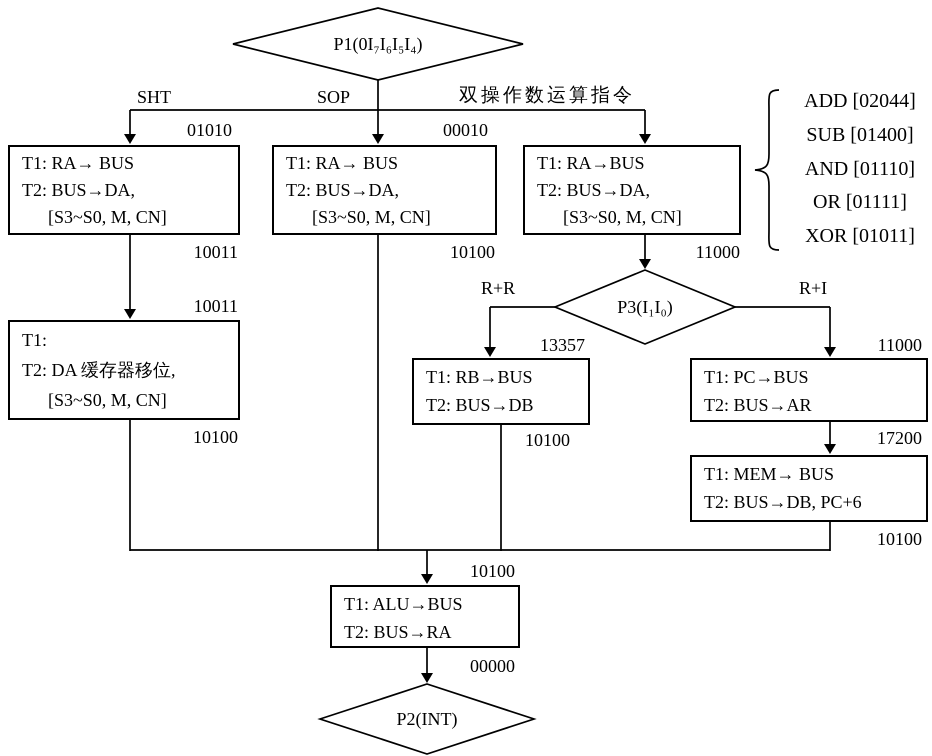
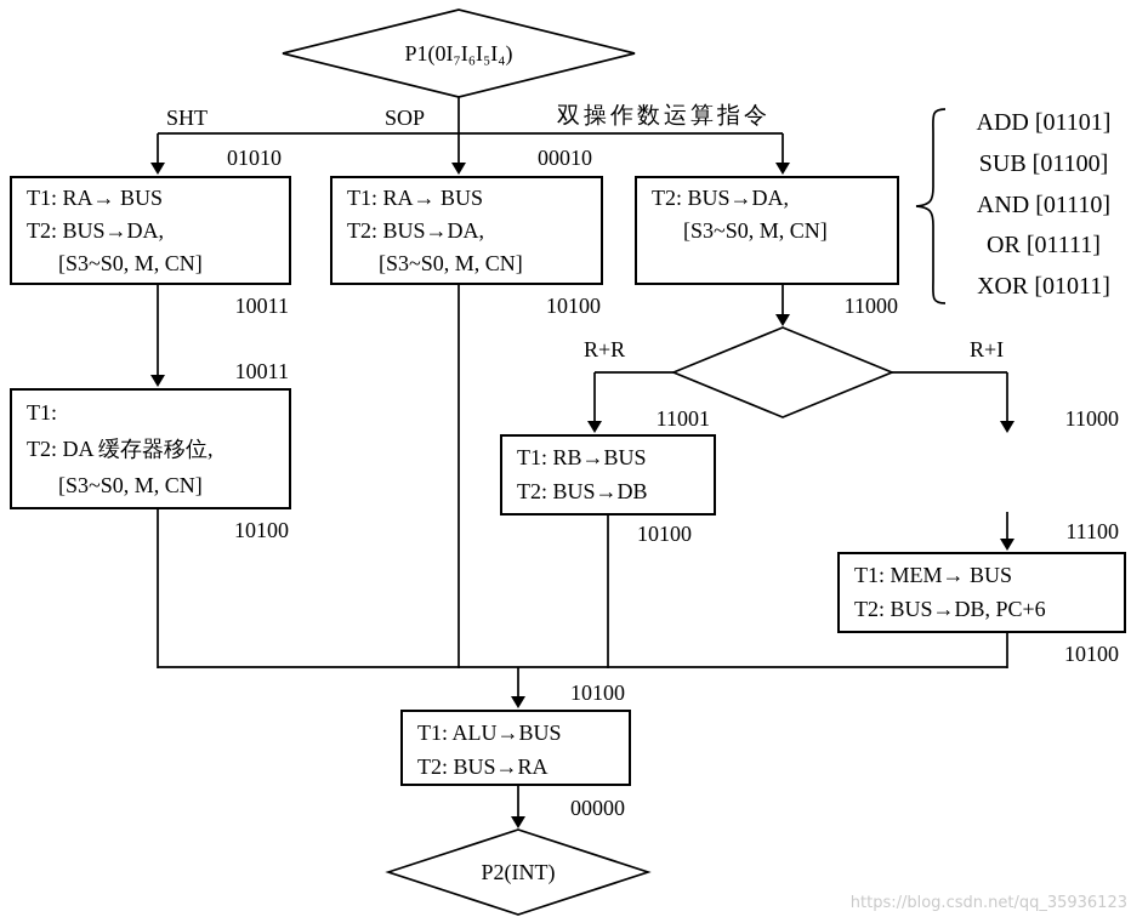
  P1(0I₇I₆I₅I₄)
- P3(I₁I₀)
  P2(INT)
  SHT
  SOP
  双操作数运算指令
  R+R
  R+I
  T1: RA→ BUS
  T2: BUS→DA,
  [S3~S0, M, CN]
  01010
  10011
  T1: RA→ BUS
  T2: BUS→DA,
  [S3~S0, M, CN]
  00010
  10100
- T1: RA→BUS
  T2: BUS→DA,
  [S3~S0, M, CN]
  11000
- ADD [02044]
+ ADD [01101]
- SUB [01400]
+ SUB [01100]
  AND [01110]
  OR [01111]
  XOR [01011]
  T1:
  T2: DA 缓存器移位,
  [S3~S0, M, CN]
  10011
  10100
  T1: RB→BUS
  T2: BUS→DB
- 13357
+ 11001
  10100
- T1: PC→BUS
- T2: BUS→AR
  11000
- 17200
+ 11100
  T1: MEM→ BUS
  T2: BUS→DB, PC+6
  10100
  T1: ALU→BUS
  T2: BUS→RA
  10100
  00000
+ https://blog.csdn.net/qq_35936123
